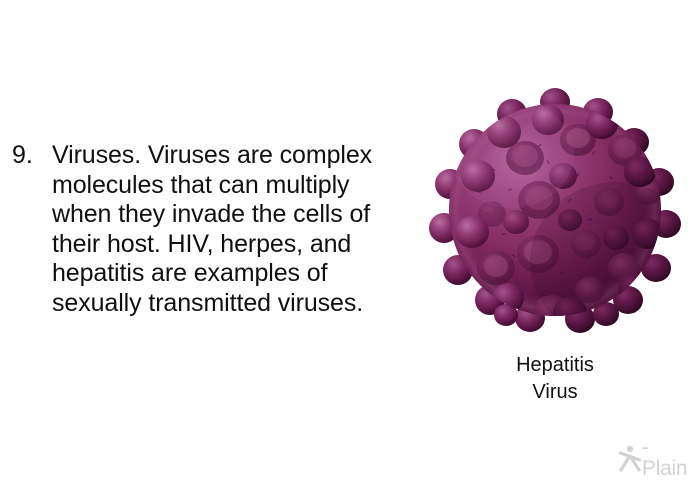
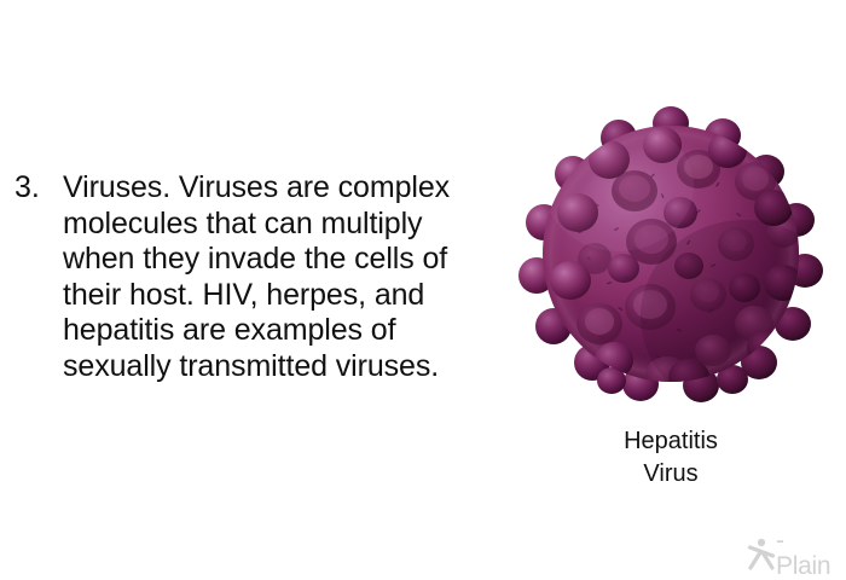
- 9.
+ 3.
  Viruses. Viruses are complex
  molecules that can multiply
  when they invade the cells of
  their host. HIV, herpes, and
  hepatitis are examples of
  sexually transmitted viruses.
  Hepatitis
  Virus
  -Plain
